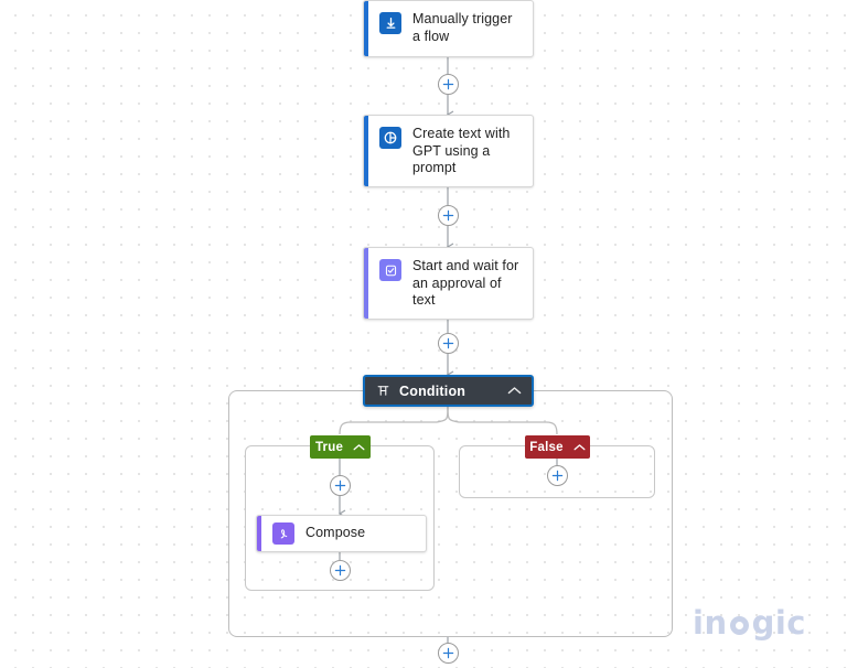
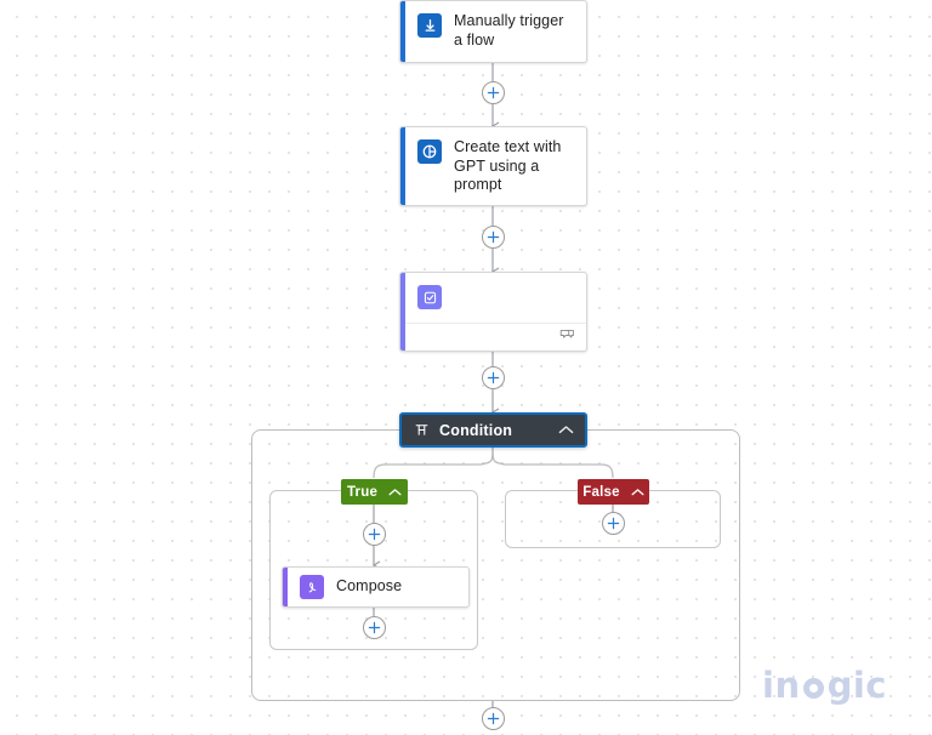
  Manually trigger a flow
  Create text with GPT using a prompt
- Start and wait for an approval of text
  Condition
  True
  False
  Compose
  in
  gic
